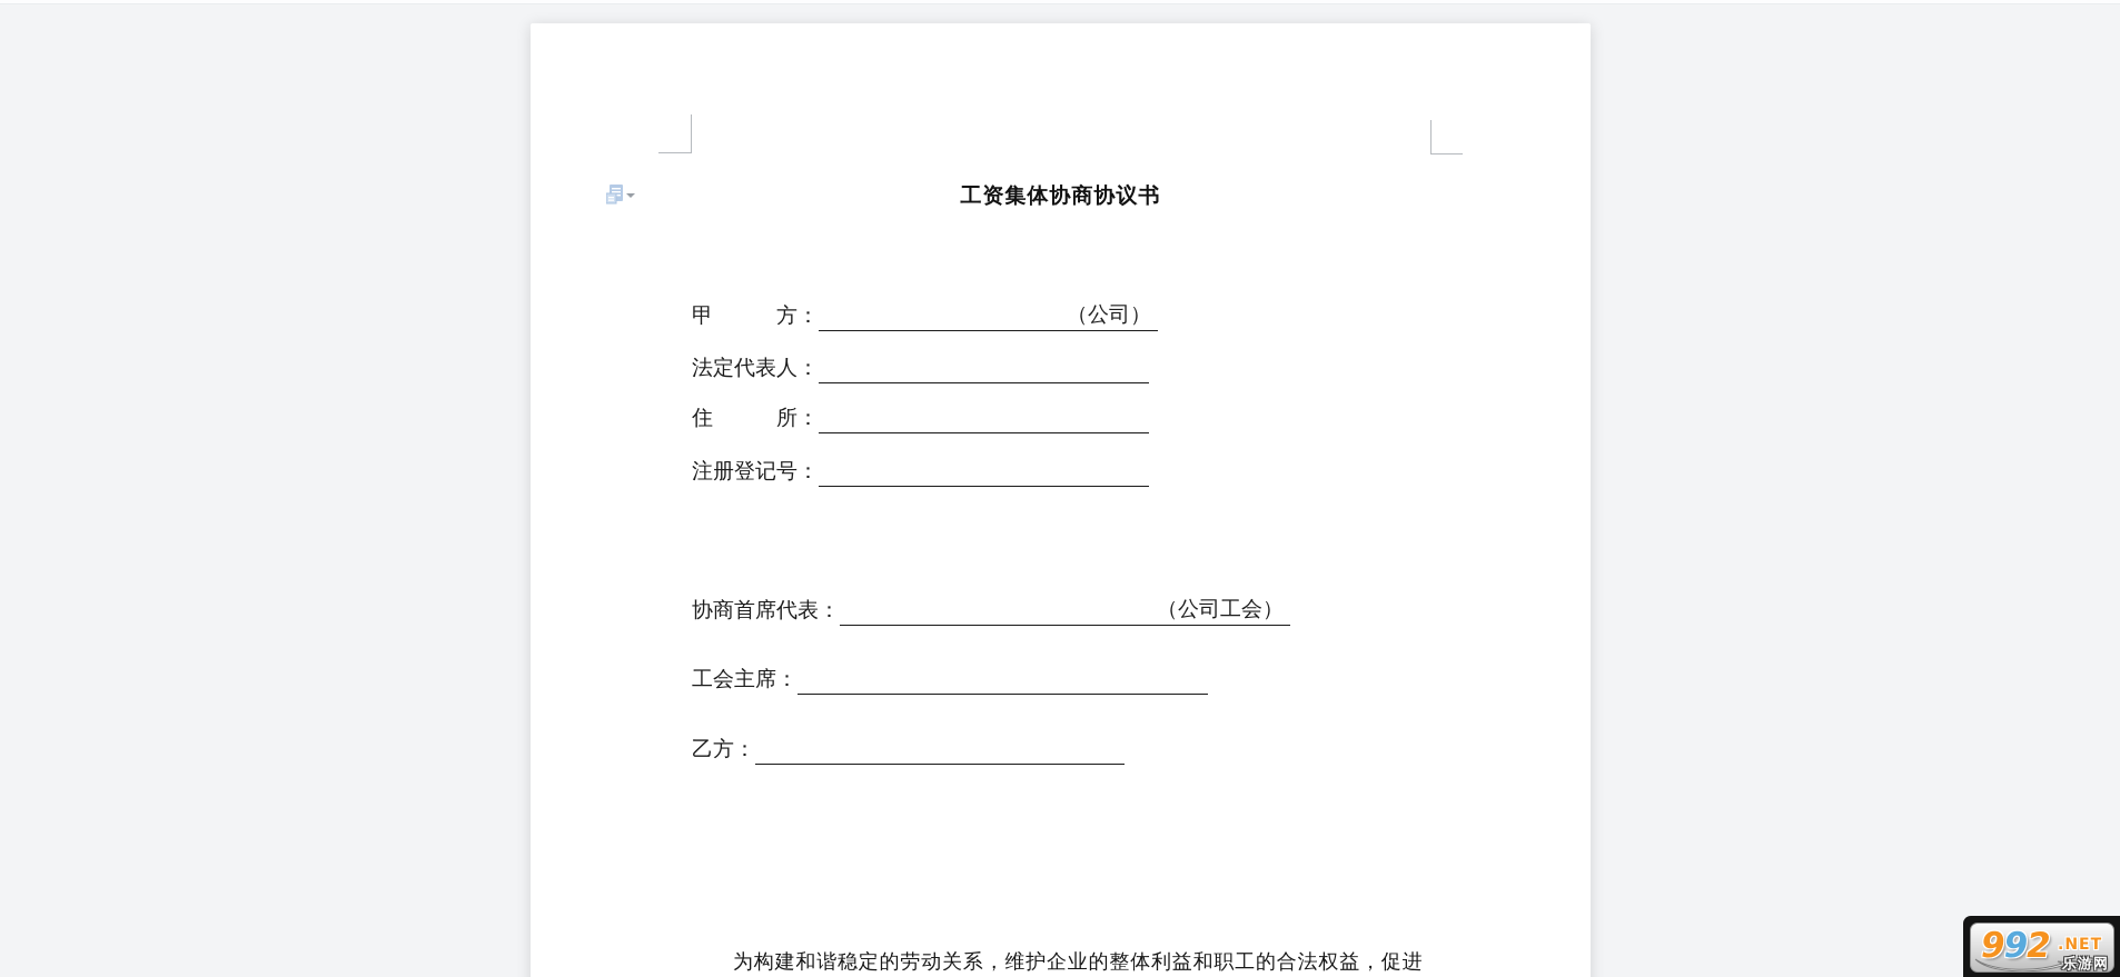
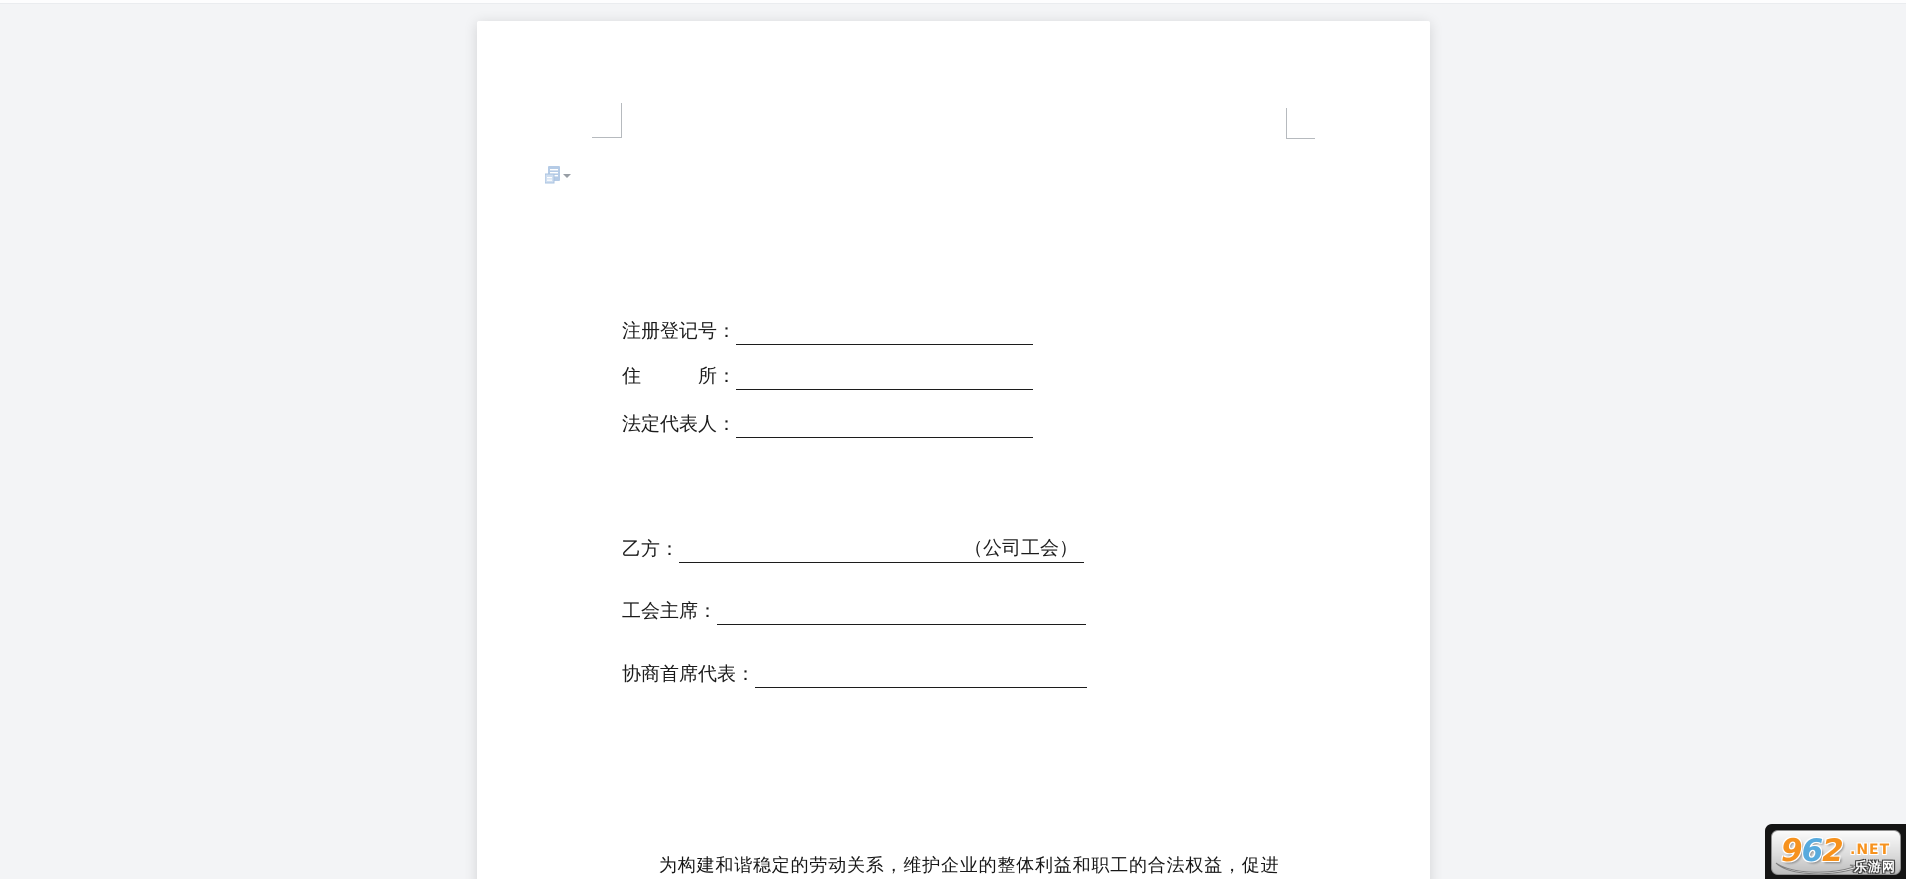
- 工资集体协商协议书
- 甲 方：
- （公司）
- 法定代表人：
+ 注册登记号：
  住 所：
- 注册登记号：
+ 法定代表人：
- 协商首席代表：
+ 乙方：
  （公司工会）
  工会主席：
- 乙方：
+ 协商首席代表：
  为构建和谐稳定的劳动关系，维护企业的整体利益和职工的合法权益，促进
- 992
+ 962
  .NET
  乐游网
